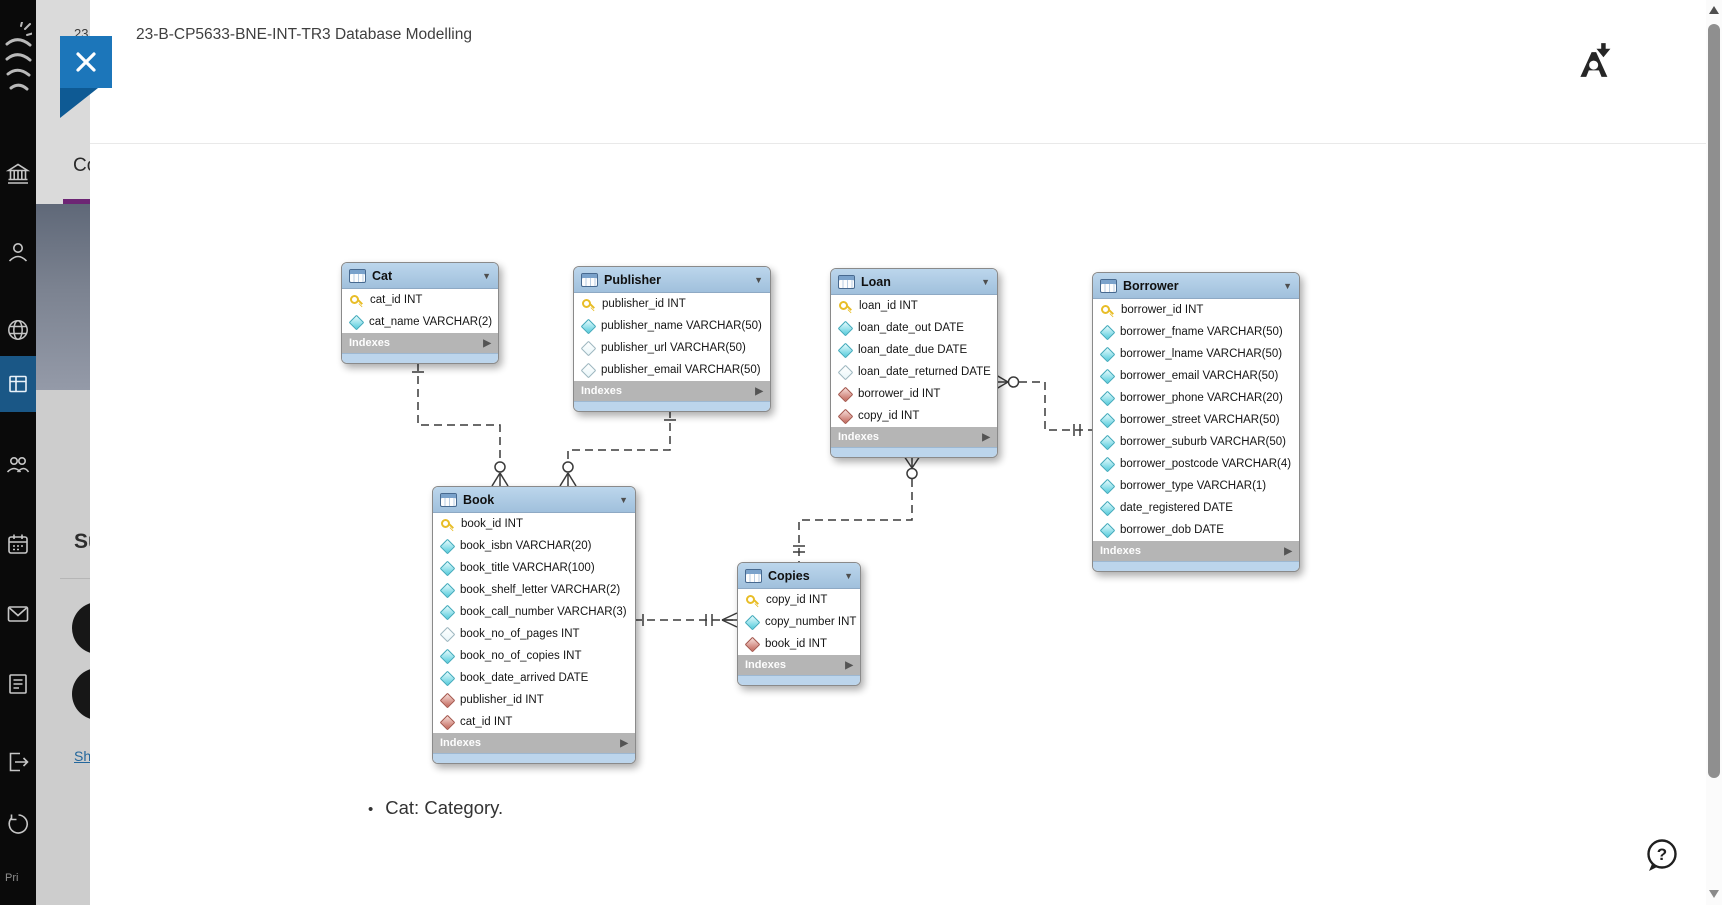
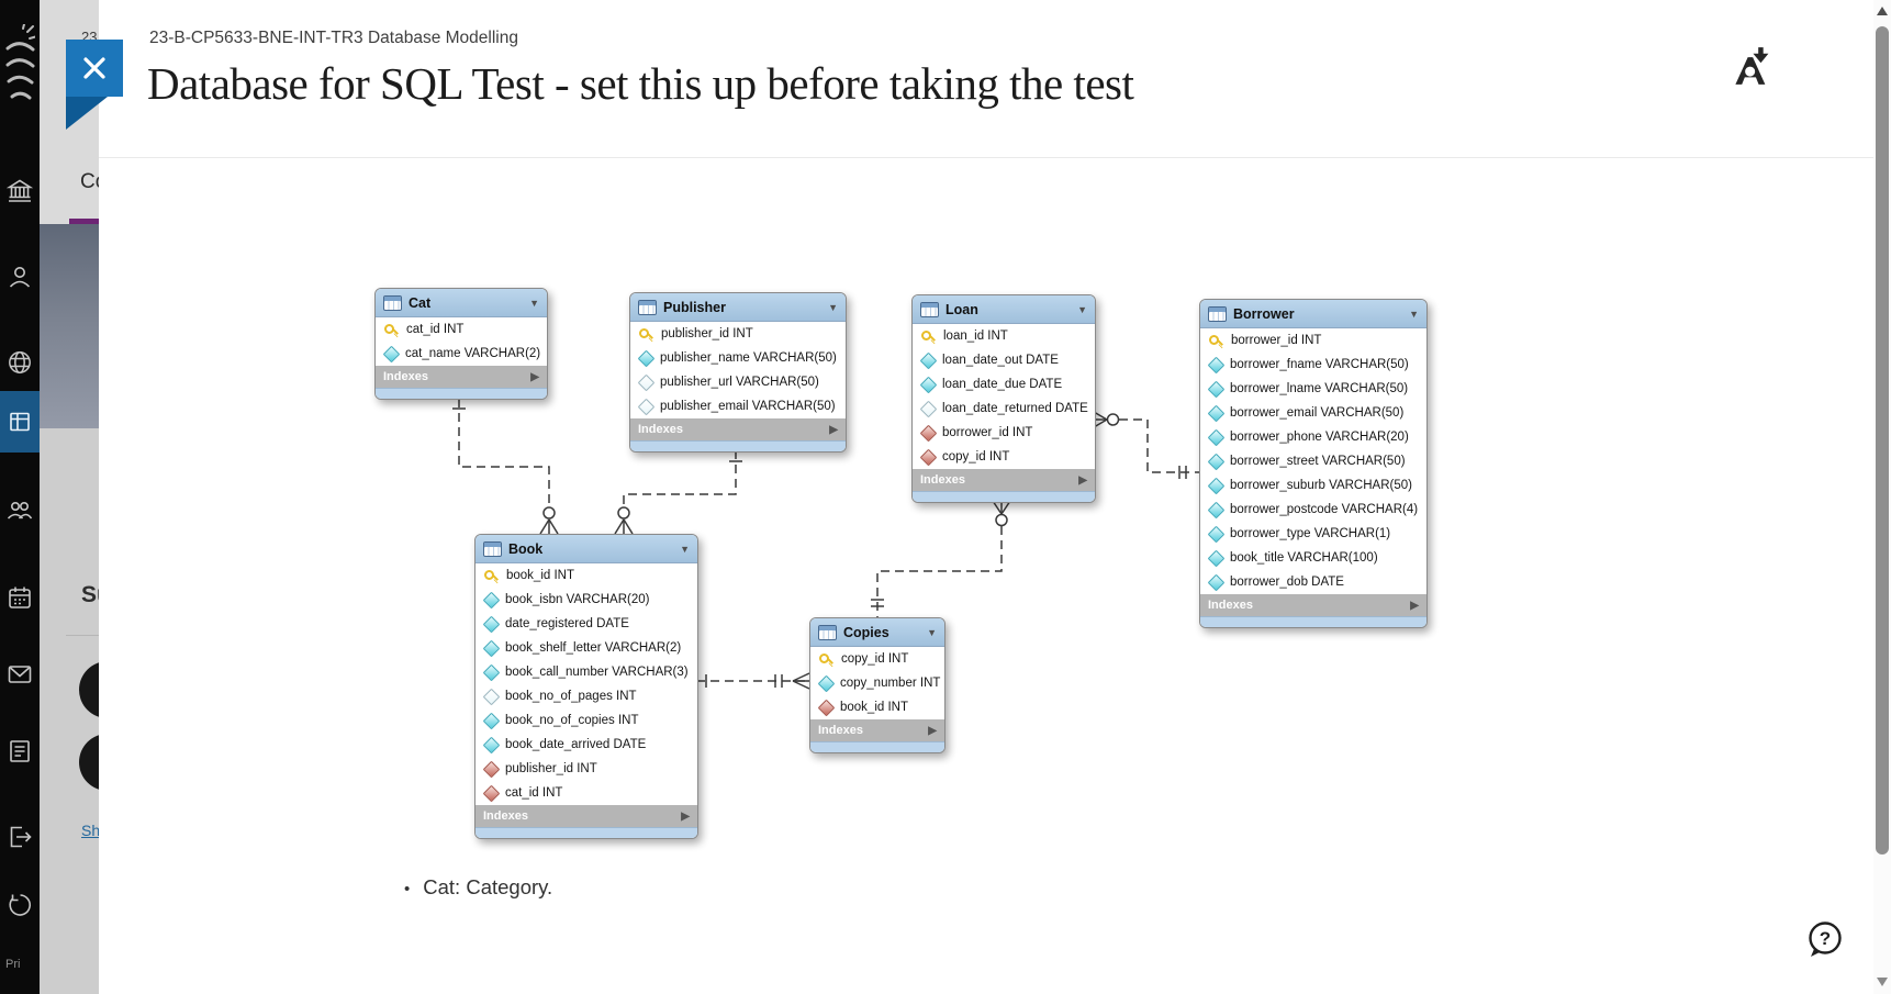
  23
  Sh
  Pri
  23-B-CP5633-BNE-INT-TR3 Database Modelling
+ Database for SQL Test - set this up before taking the test
  • Cat: Category.
  ?
  Cat
  ▼
  cat_id INT
  cat_name VARCHAR(2)
  Indexes
  ▶
  Publisher
  ▼
  publisher_id INT
  publisher_name VARCHAR(50)
  publisher_url VARCHAR(50)
  publisher_email VARCHAR(50)
  Indexes
  ▶
  Loan
  ▼
  loan_id INT
  loan_date_out DATE
  loan_date_due DATE
  loan_date_returned DATE
  borrower_id INT
  copy_id INT
  Indexes
  ▶
  Borrower
  ▼
  borrower_id INT
  borrower_fname VARCHAR(50)
  borrower_lname VARCHAR(50)
  borrower_email VARCHAR(50)
  borrower_phone VARCHAR(20)
  borrower_street VARCHAR(50)
  borrower_suburb VARCHAR(50)
  borrower_postcode VARCHAR(4)
  borrower_type VARCHAR(1)
- date_registered DATE
+ book_title VARCHAR(100)
  borrower_dob DATE
  Indexes
  ▶
  Book
  ▼
  book_id INT
  book_isbn VARCHAR(20)
- book_title VARCHAR(100)
+ date_registered DATE
  book_shelf_letter VARCHAR(2)
  book_call_number VARCHAR(3)
  book_no_of_pages INT
  book_no_of_copies INT
  book_date_arrived DATE
  publisher_id INT
  cat_id INT
  Indexes
  ▶
  Copies
  ▼
  copy_id INT
  copy_number INT
  book_id INT
  Indexes
  ▶
